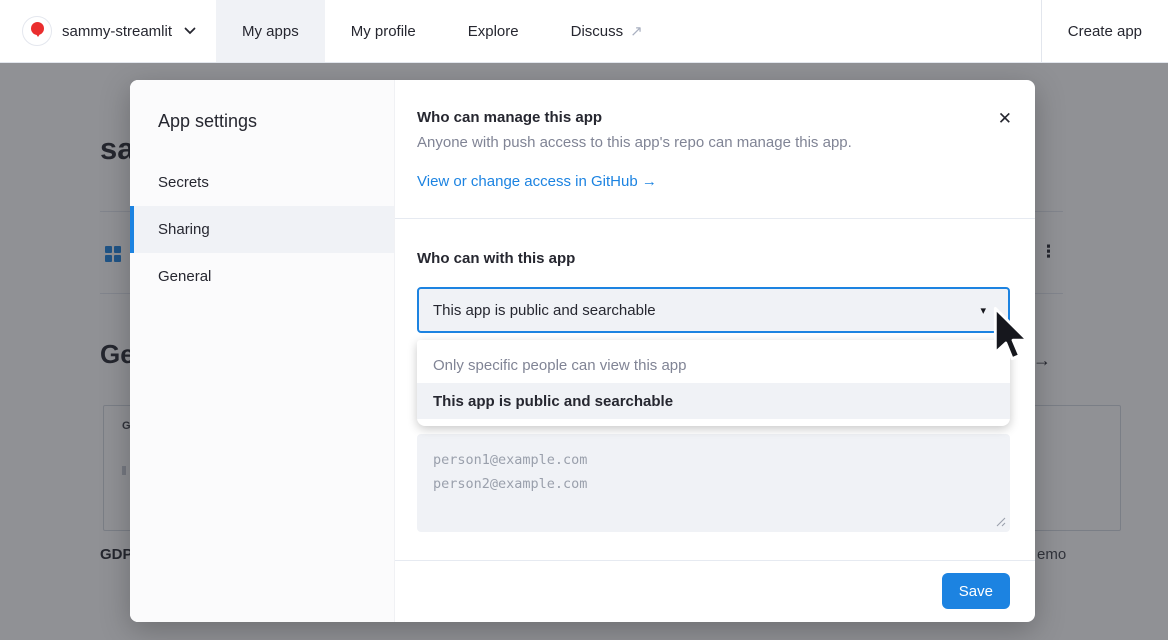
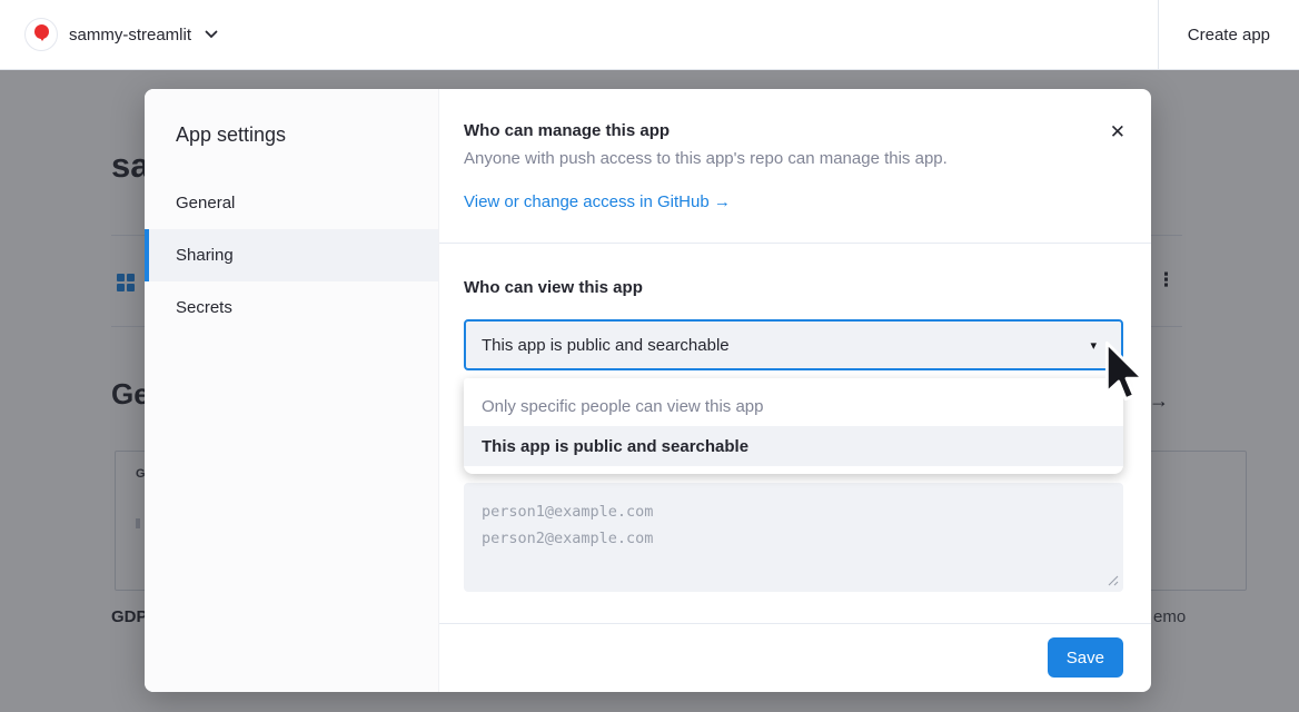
  sa
  ⋮
  →
  GDP
  emo
  sammy-streamlit
- My apps
- My profile
- Explore
- Discuss
- ↗
  Create app
  App settings
- Secrets
+ General
  Sharing
- General
+ Secrets
  ✕
  Who can manage this app
  Anyone with push access to this app's repo can manage this app.
  View or change access in GitHub →
- Who can with this app
+ Who can view this app
  This app is public and searchable
  ▾
  person1@example.com
  person2@example.com
  Save
  Only specific people can view this app
  This app is public and searchable
